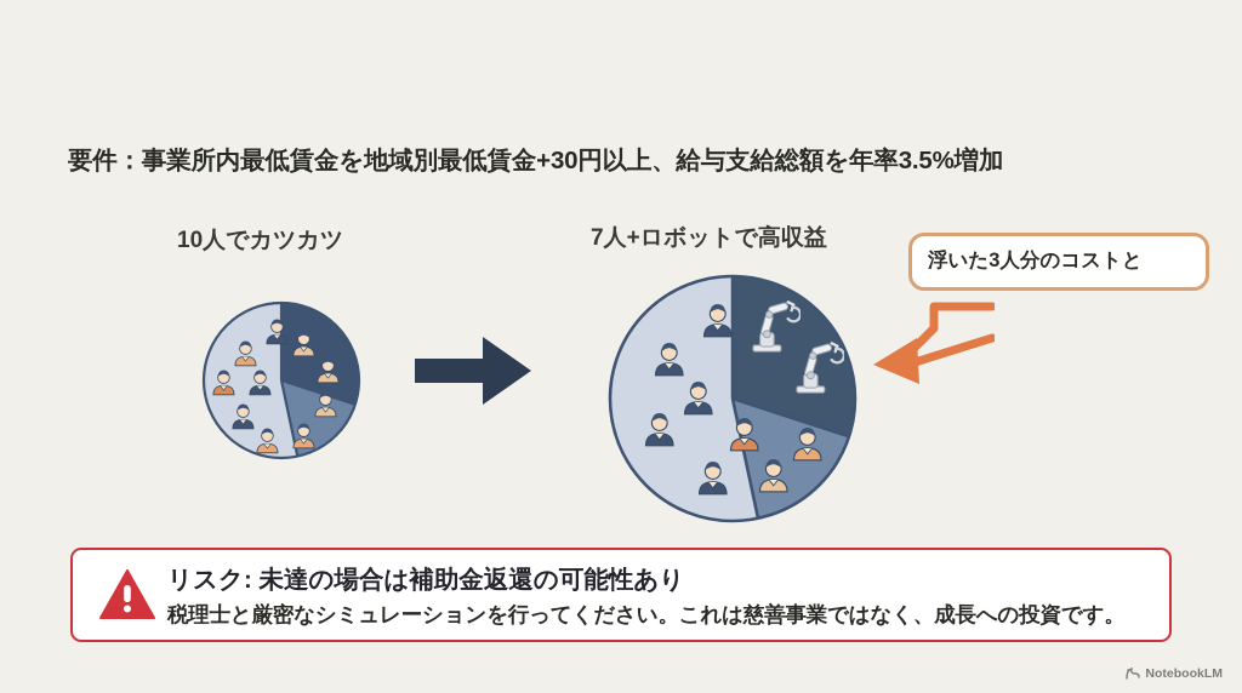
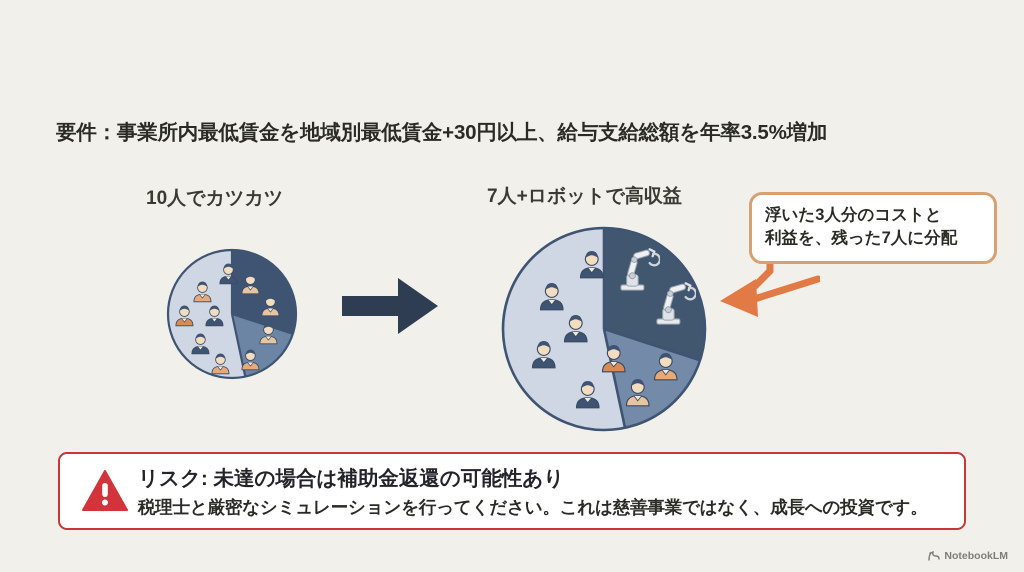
  要件：事業所内最低賃金を地域別最低賃金+30円以上、給与支給総額を年率3.5%増加
  10人でカツカツ
  7人+ロボットで高収益
  浮いた3人分のコストと
+ 利益を、残った7人に分配
  リスク: 未達の場合は補助金返還の可能性あり
  税理士と厳密なシミュレーションを行ってください。これは慈善事業ではなく、成長への投資です。
  NotebookLM
